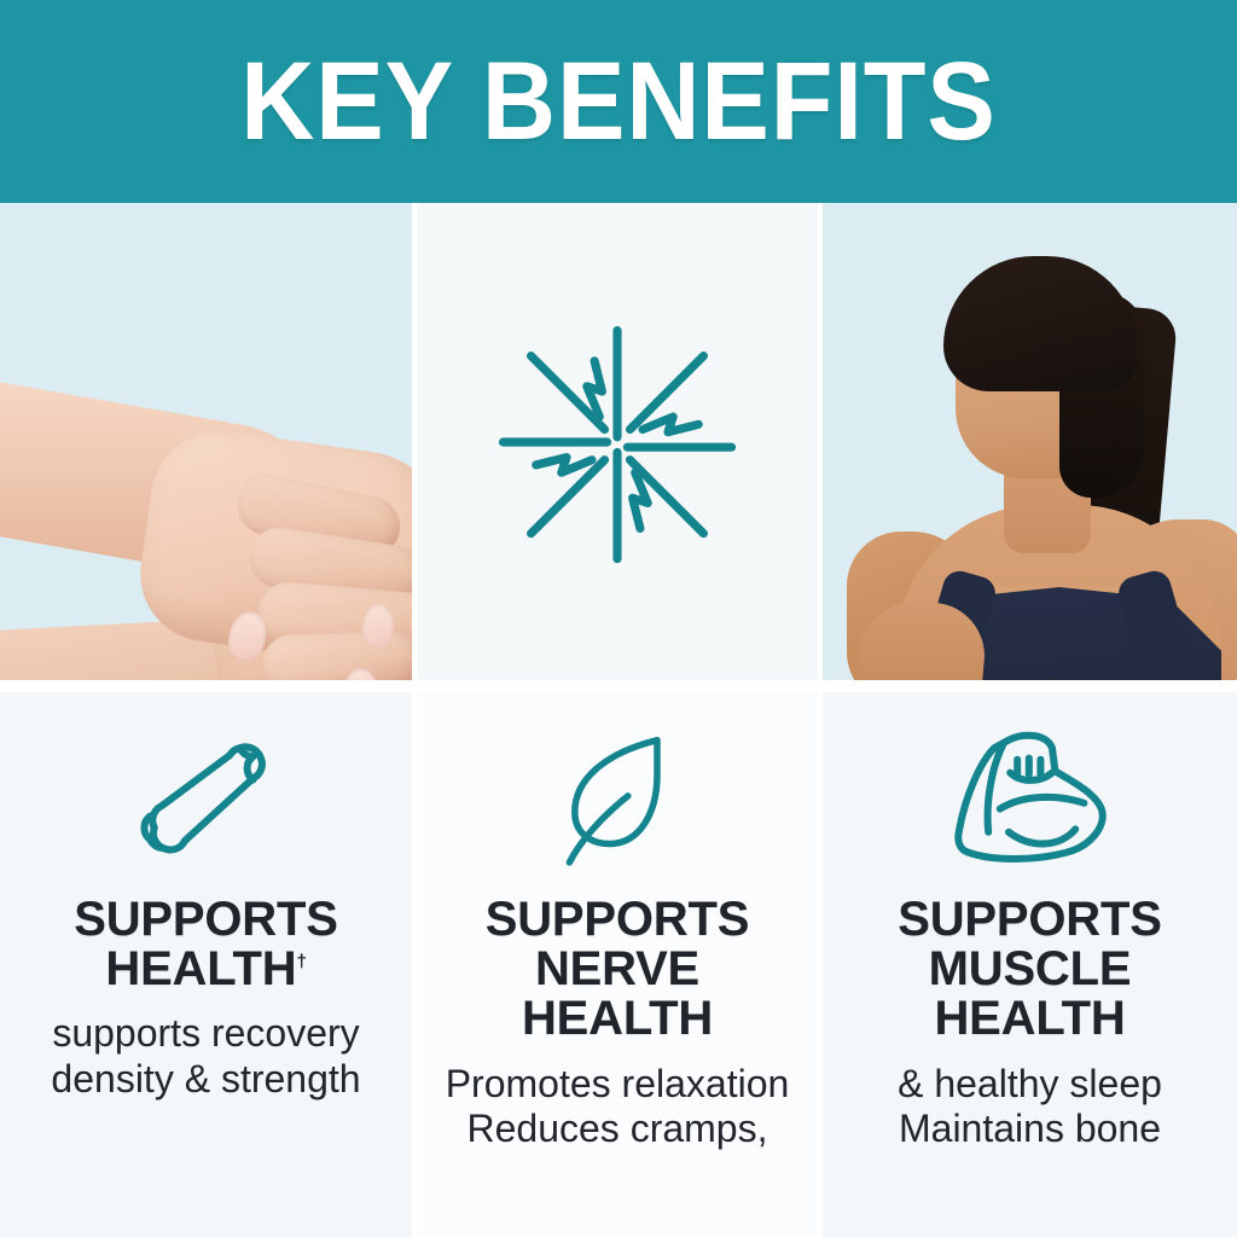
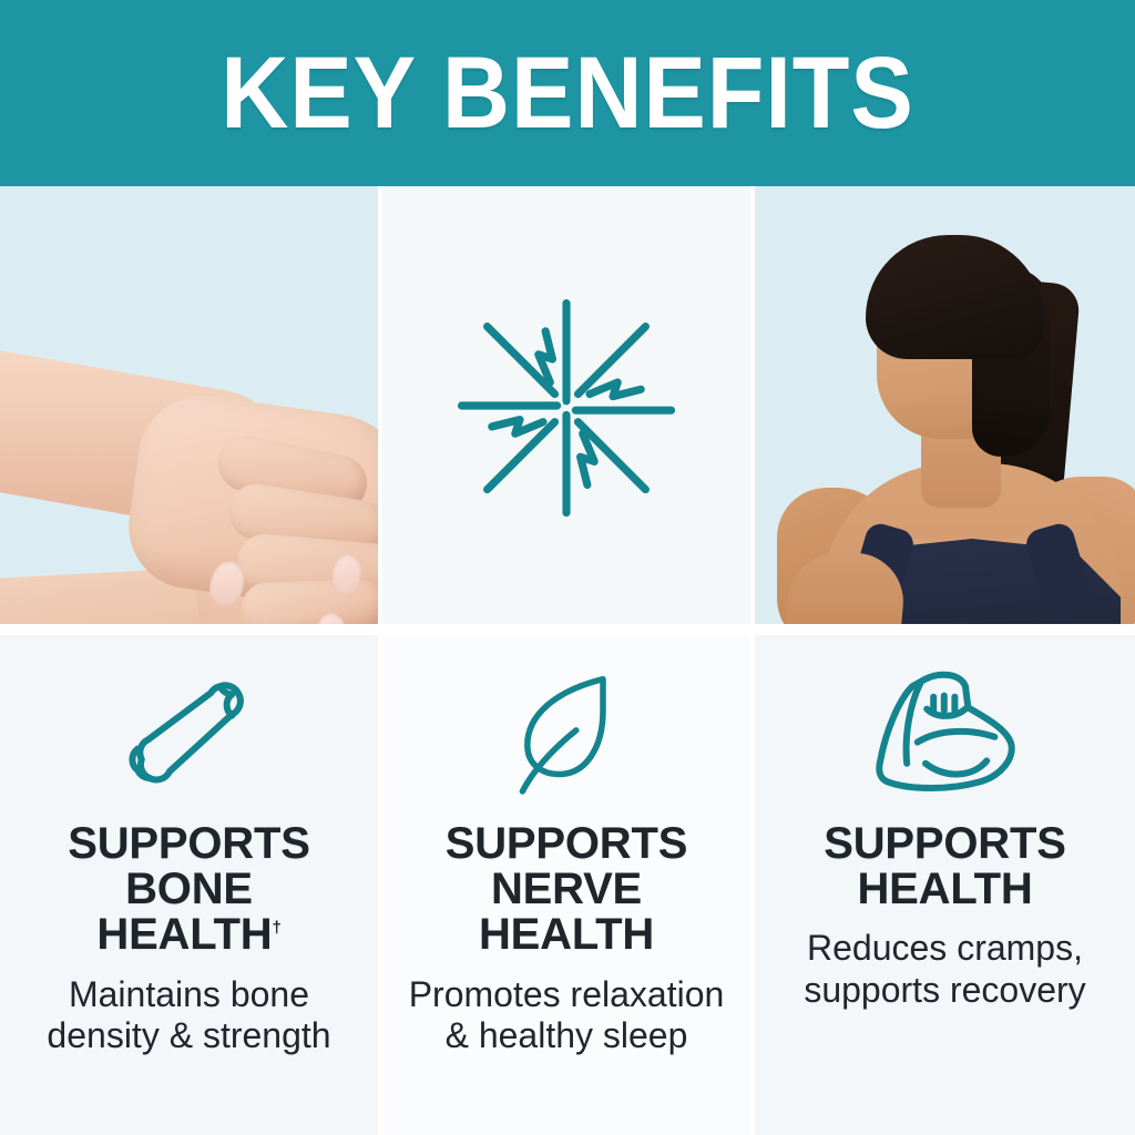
  KEY BENEFITS
  SUPPORTS
+ BONE
  HEALTH†
- supports recovery
+ Maintains bone
  density & strength
  SUPPORTS
  NERVE
  HEALTH
  Promotes relaxation
- Reduces cramps,
+ & healthy sleep
  SUPPORTS
- MUSCLE
  HEALTH
- & healthy sleep
+ Reduces cramps,
- Maintains bone
+ supports recovery
